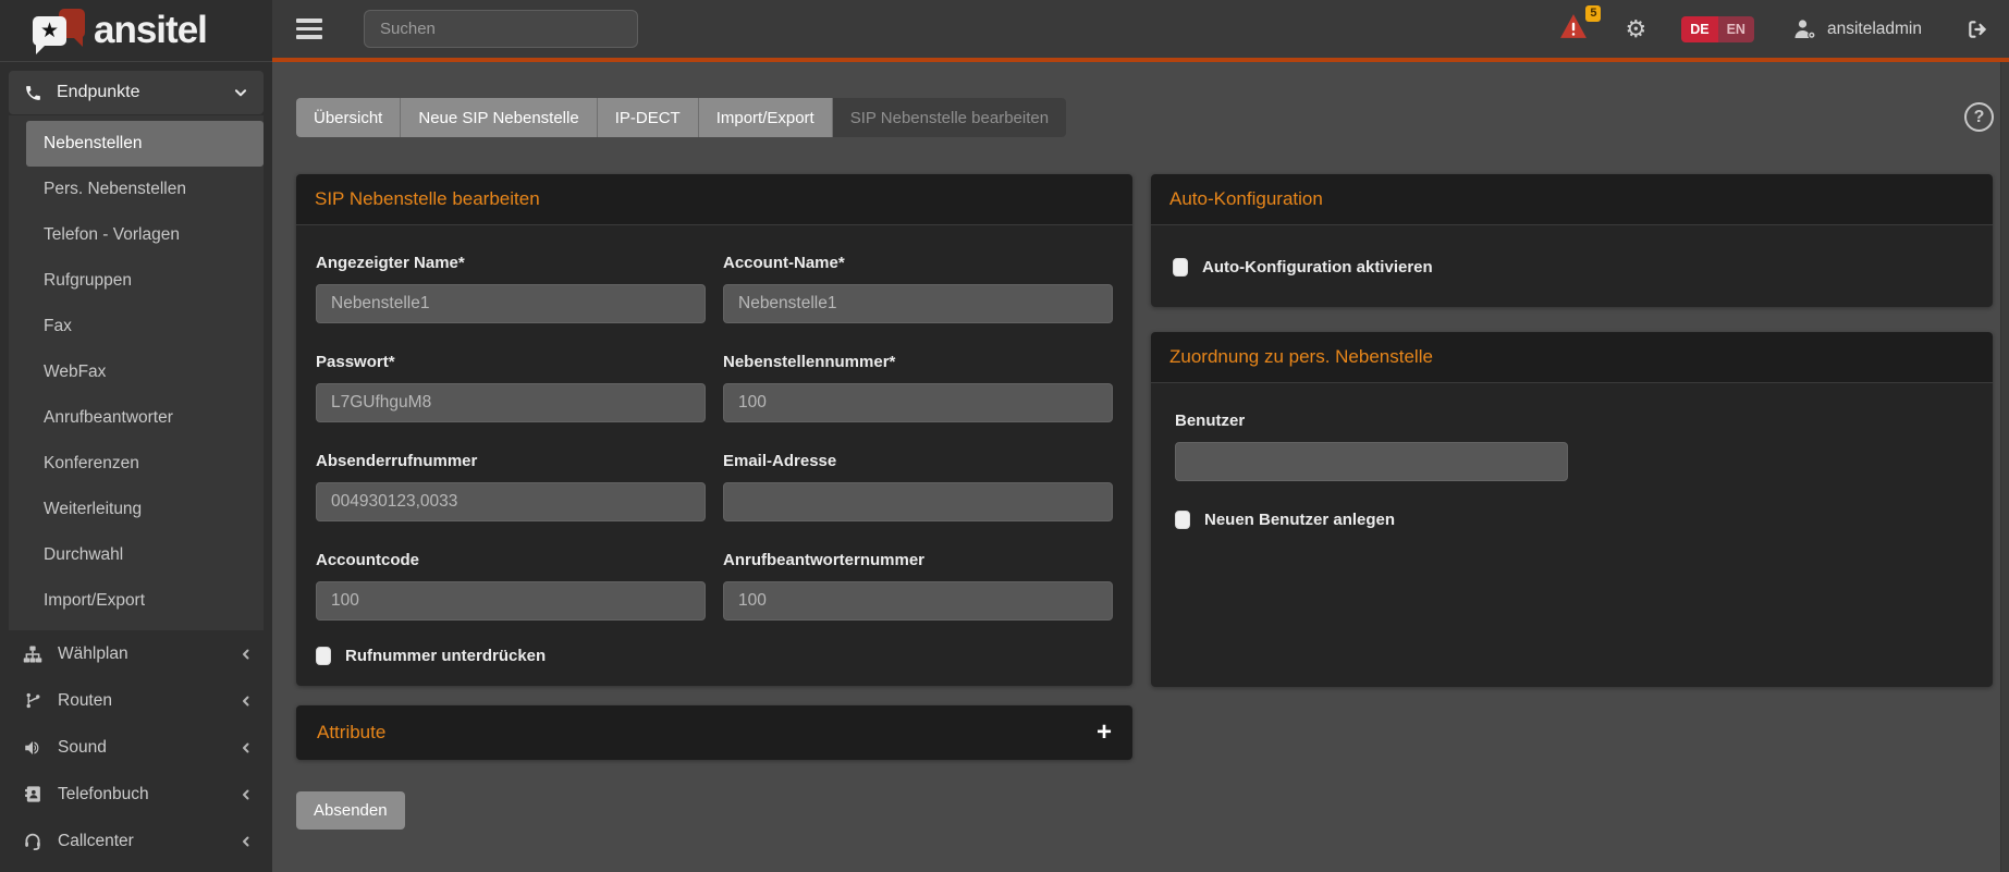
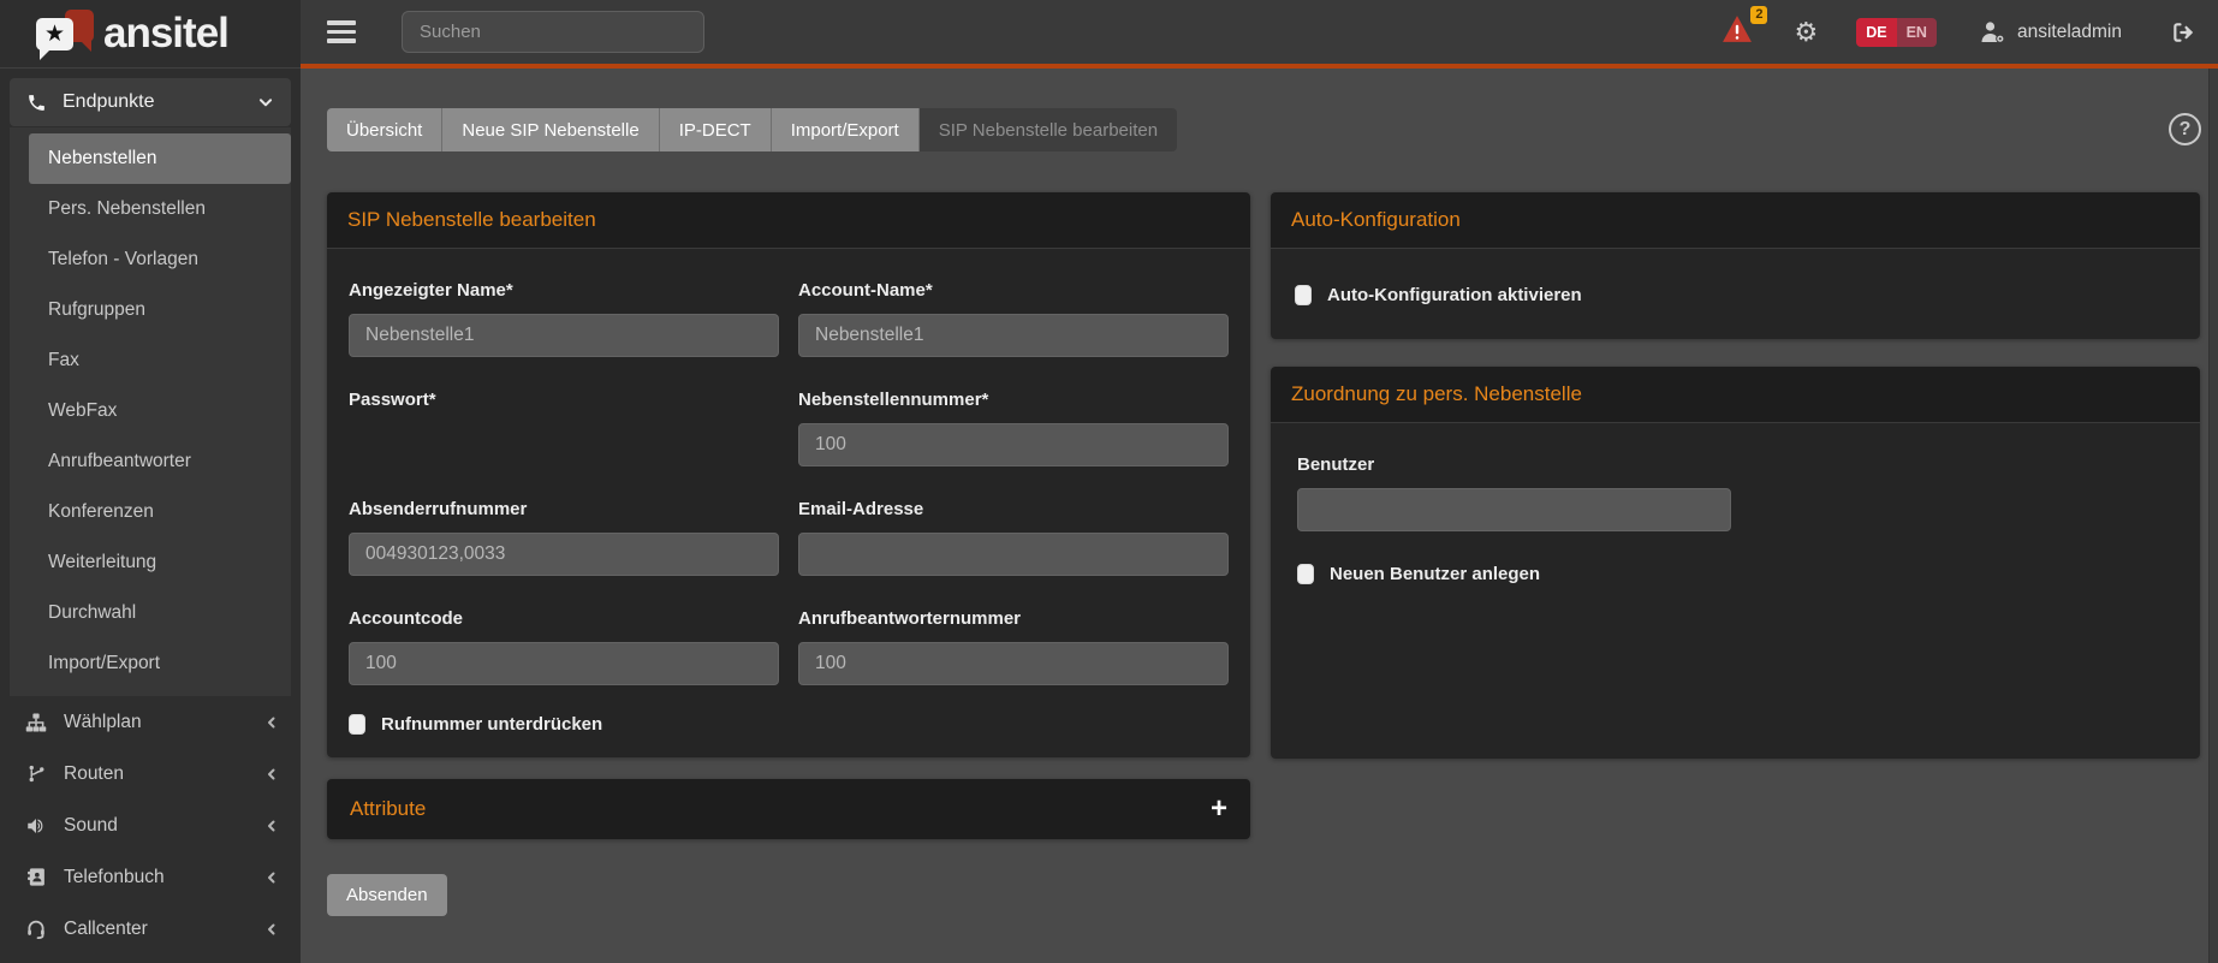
  ★
  ansitel
  Endpunkte
  Nebenstellen
  Pers. Nebenstellen
  Telefon - Vorlagen
  Rufgruppen
  Fax
  WebFax
  Anrufbeantworter
  Konferenzen
  Weiterleitung
  Durchwahl
  Import/Export
  Wählplan
  Routen
  Sound
  Telefonbuch
  Callcenter
  Suchen
- 5
+ 2
  ⚙
  DE
  EN
  ansiteladmin
  ?
  Übersicht
  Neue SIP Nebenstelle
  IP-DECT
  Import/Export
  SIP Nebenstelle bearbeiten
  SIP Nebenstelle bearbeiten
  Angezeigter Name*
  Nebenstelle1
  Account-Name*
  Nebenstelle1
  Passwort*
- L7GUfhguM8
  Nebenstellennummer*
  100
  Absenderrufnummer
  004930123,0033
  Email-Adresse
  Accountcode
  100
  Anrufbeantworternummer
  100
  Rufnummer unterdrücken
  Attribute
  +
  Absenden
  Auto-Konfiguration
  Auto-Konfiguration aktivieren
  Zuordnung zu pers. Nebenstelle
  Benutzer
  Neuen Benutzer anlegen
